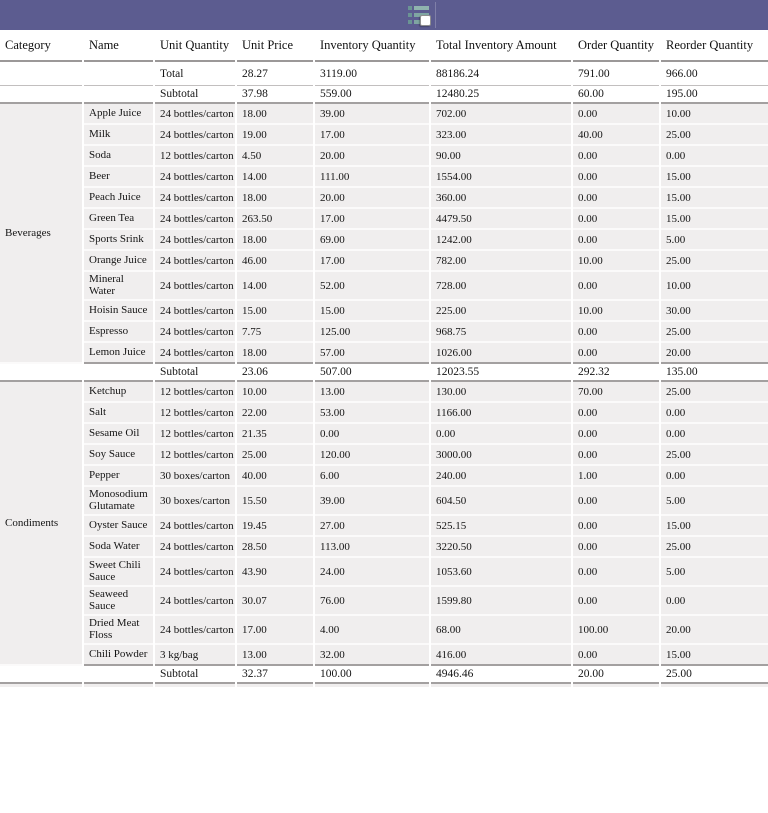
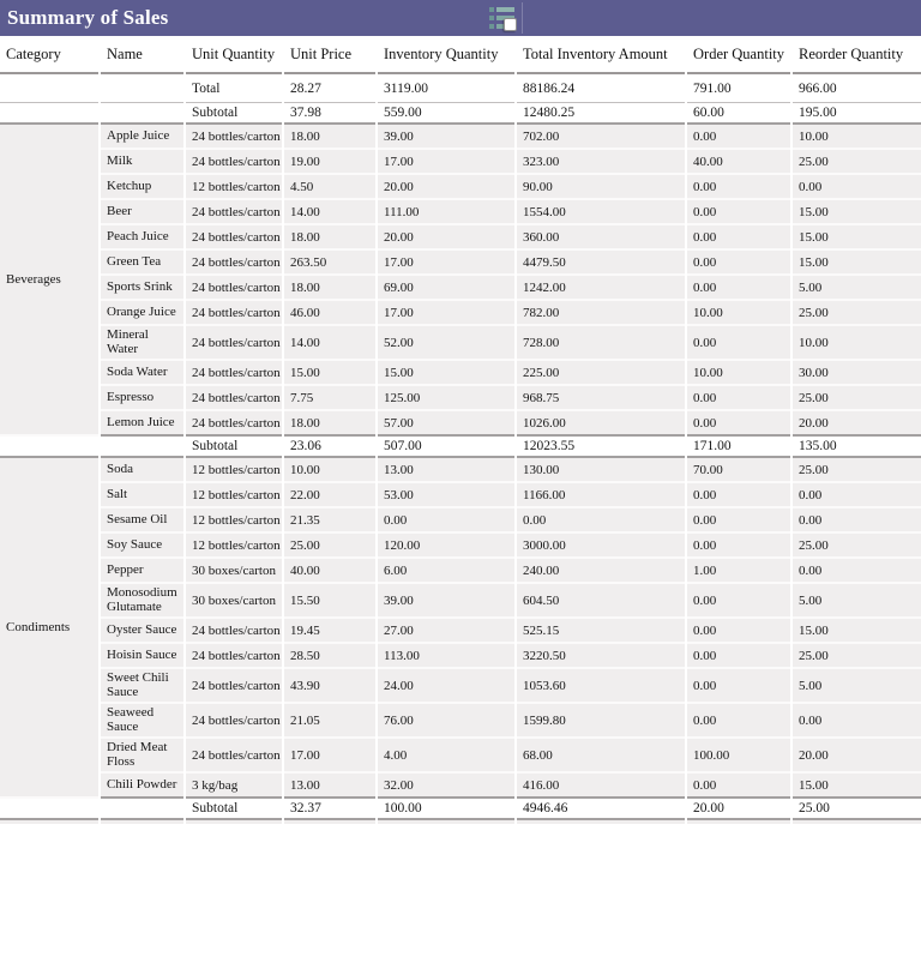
+ Summary of Sales
  Category	Name	Unit Quantity	Unit Price	Inventory Quantity	Total Inventory Amount	Order Quantity	Reorder Quantity
  		Total	28.27	3119.00	88186.24	791.00	966.00
  		Subtotal	37.98	559.00	12480.25	60.00	195.00
  Beverages	Apple Juice	24 bottles/carton	18.00	39.00	702.00	0.00	10.00
  Milk	24 bottles/carton	19.00	17.00	323.00	40.00	25.00
- Soda	12 bottles/carton	4.50	20.00	90.00	0.00	0.00
+ Ketchup	12 bottles/carton	4.50	20.00	90.00	0.00	0.00
  Beer	24 bottles/carton	14.00	111.00	1554.00	0.00	15.00
  Peach Juice	24 bottles/carton	18.00	20.00	360.00	0.00	15.00
  Green Tea	24 bottles/carton	263.50	17.00	4479.50	0.00	15.00
  Sports Srink	24 bottles/carton	18.00	69.00	1242.00	0.00	5.00
  Orange Juice	24 bottles/carton	46.00	17.00	782.00	10.00	25.00
  Mineral Water	24 bottles/carton	14.00	52.00	728.00	0.00	10.00
- Hoisin Sauce	24 bottles/carton	15.00	15.00	225.00	10.00	30.00
+ Soda Water	24 bottles/carton	15.00	15.00	225.00	10.00	30.00
  Espresso	24 bottles/carton	7.75	125.00	968.75	0.00	25.00
  Lemon Juice	24 bottles/carton	18.00	57.00	1026.00	0.00	20.00
- 		Subtotal	23.06	507.00	12023.55	292.32	135.00
+ 		Subtotal	23.06	507.00	12023.55	171.00	135.00
- Condiments	Ketchup	12 bottles/carton	10.00	13.00	130.00	70.00	25.00
+ Condiments	Soda	12 bottles/carton	10.00	13.00	130.00	70.00	25.00
  Salt	12 bottles/carton	22.00	53.00	1166.00	0.00	0.00
  Sesame Oil	12 bottles/carton	21.35	0.00	0.00	0.00	0.00
  Soy Sauce	12 bottles/carton	25.00	120.00	3000.00	0.00	25.00
  Pepper	30 boxes/carton	40.00	6.00	240.00	1.00	0.00
  Monosodium Glutamate	30 boxes/carton	15.50	39.00	604.50	0.00	5.00
  Oyster Sauce	24 bottles/carton	19.45	27.00	525.15	0.00	15.00
- Soda Water	24 bottles/carton	28.50	113.00	3220.50	0.00	25.00
+ Hoisin Sauce	24 bottles/carton	28.50	113.00	3220.50	0.00	25.00
  Sweet Chili Sauce	24 bottles/carton	43.90	24.00	1053.60	0.00	5.00
- Seaweed Sauce	24 bottles/carton	30.07	76.00	1599.80	0.00	0.00
+ Seaweed Sauce	24 bottles/carton	21.05	76.00	1599.80	0.00	0.00
  Dried Meat Floss	24 bottles/carton	17.00	4.00	68.00	100.00	20.00
  Chili Powder	3 kg/bag	13.00	32.00	416.00	0.00	15.00
  		Subtotal	32.37	100.00	4946.46	20.00	25.00
